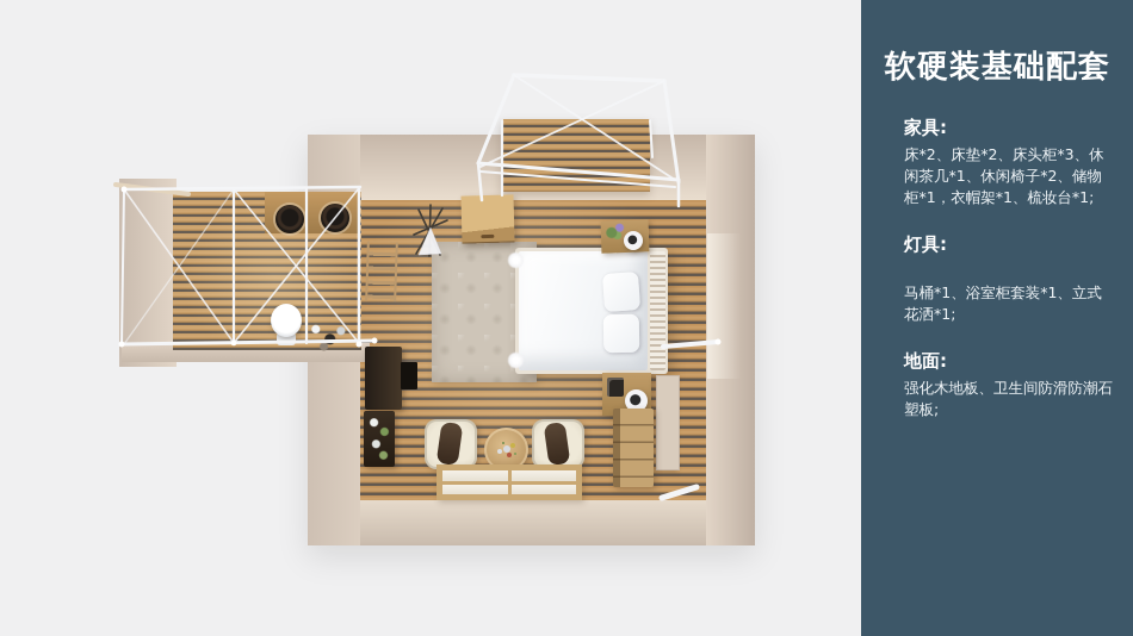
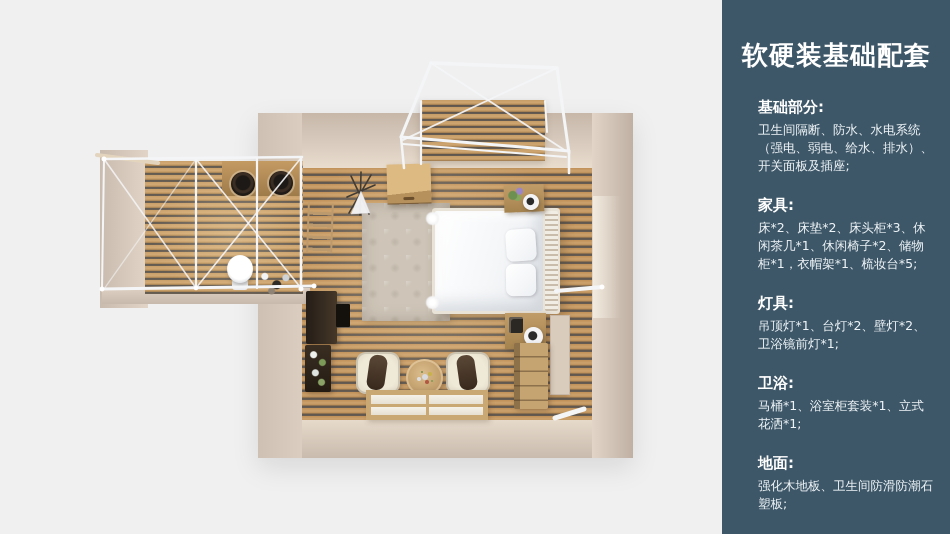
  软硬装基础配套
+ 基础部分:
+ 卫生间隔断、防水、水电系统（强电、弱电、给水、排水）、开关面板及插座;
  家具:
- 床*2、床垫*2、床头柜*3、休闲茶几*1、休闲椅子*2、储物柜*1，衣帽架*1、梳妆台*1;
+ 床*2、床垫*2、床头柜*3、休闲茶几*1、休闲椅子*2、储物柜*1，衣帽架*1、梳妆台*5;
  灯具:
+ 吊顶灯*1、台灯*2、壁灯*2、卫浴镜前灯*1;
+ 卫浴:
  马桶*1、浴室柜套装*1、立式花洒*1;
  地面:
  强化木地板、卫生间防滑防潮石塑板;
